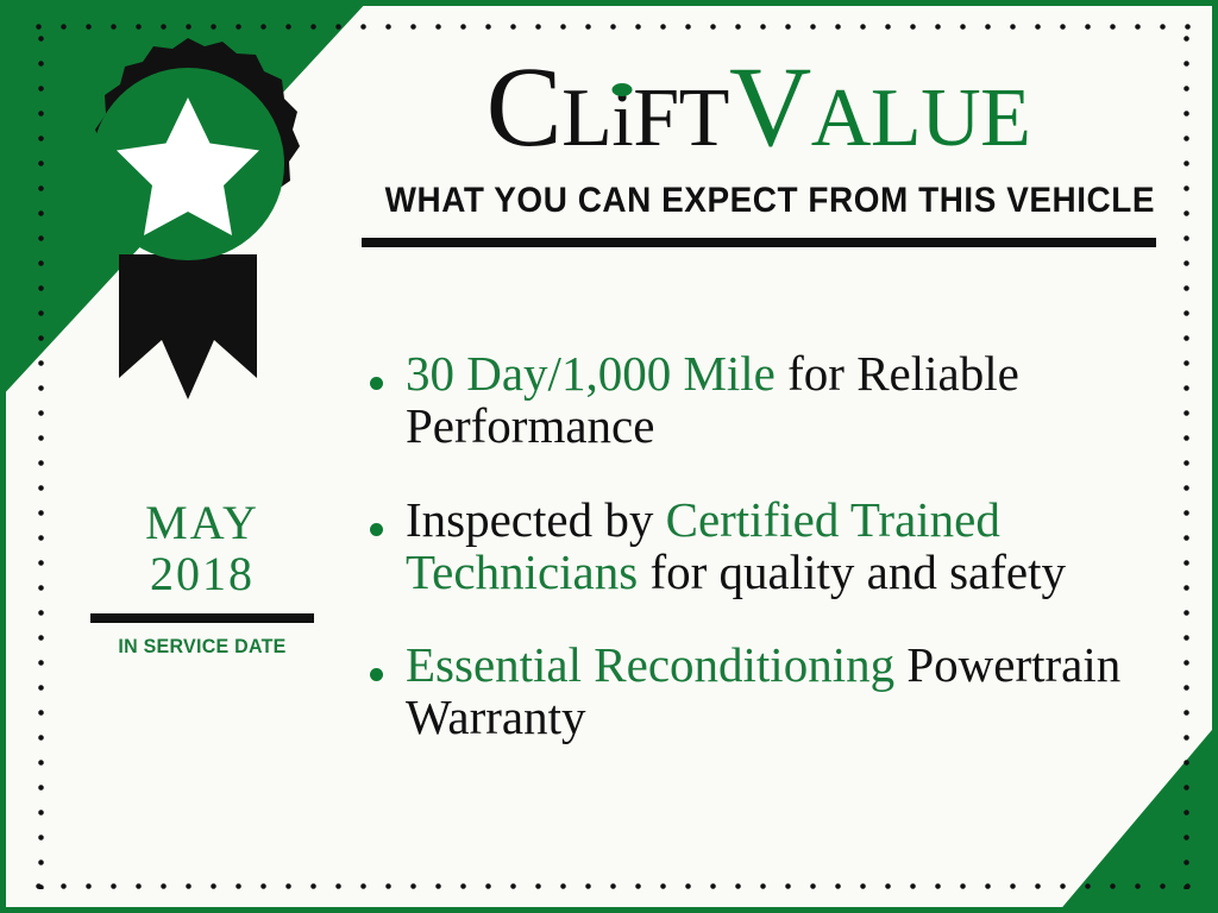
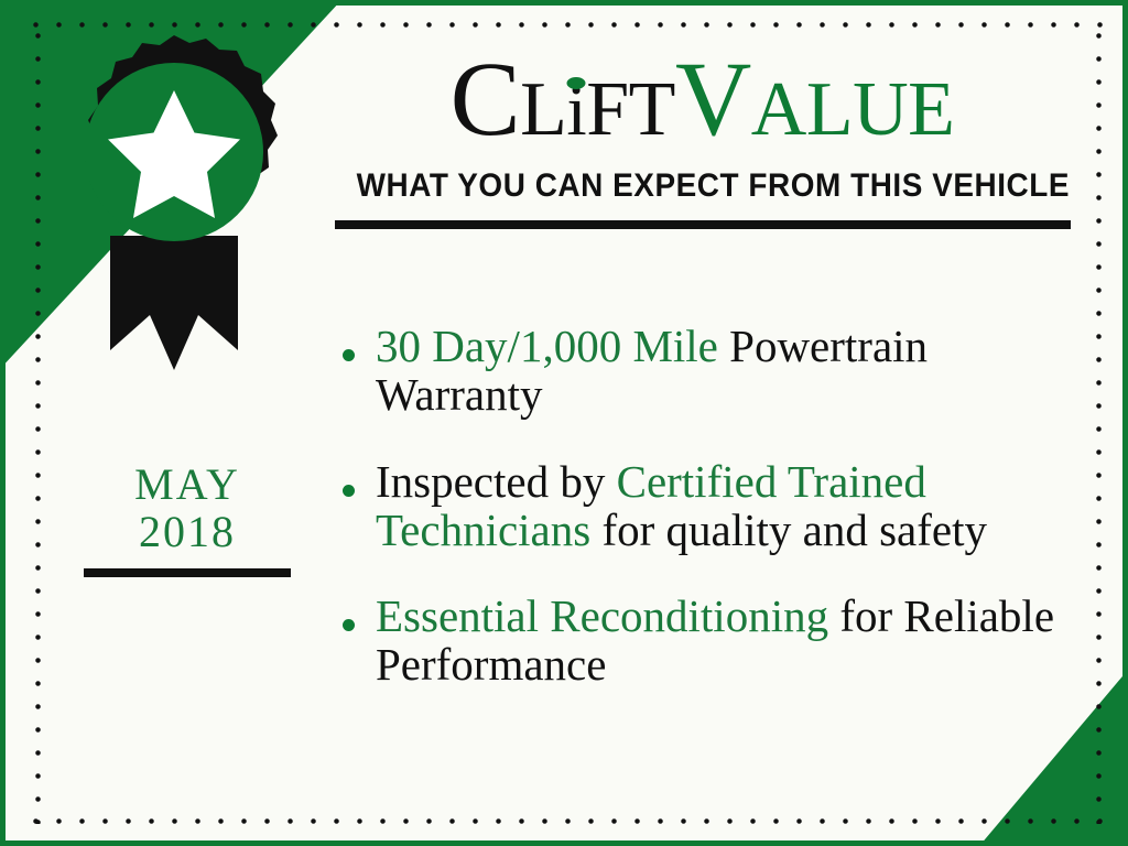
  CLiFTVALUE
  WHAT YOU CAN EXPECT FROM THIS VEHICL
  MAY
  2018
- IN SERVICE DATE
- 30 Day/1,000 Mile for Reliable Performance
+ 30 Day/1,000 Mile Powertrain Warranty
  Inspected by Certified Trained Technicians for quality and safety
- Essential Reconditioning Powertrain Warranty
+ Essential Reconditioning for Reliable Performance
